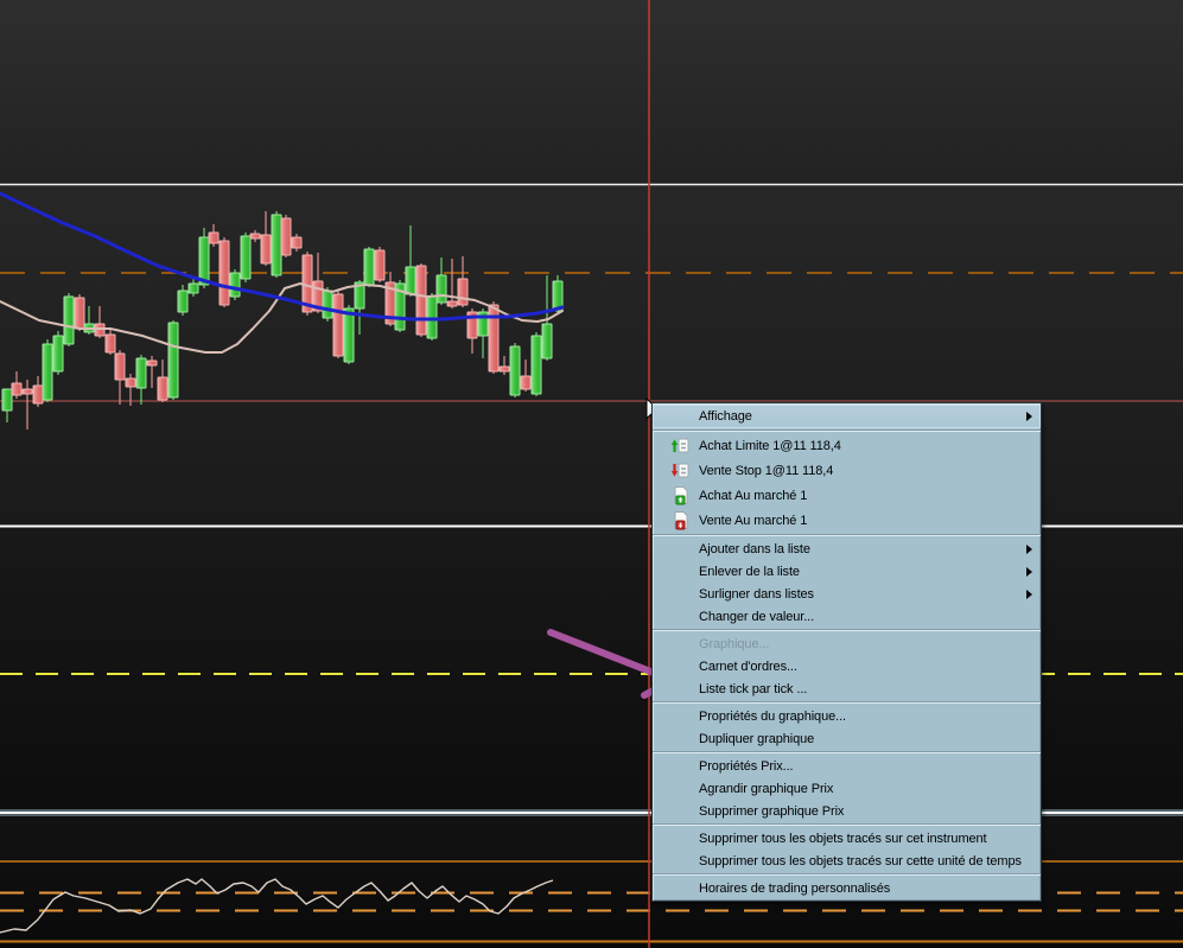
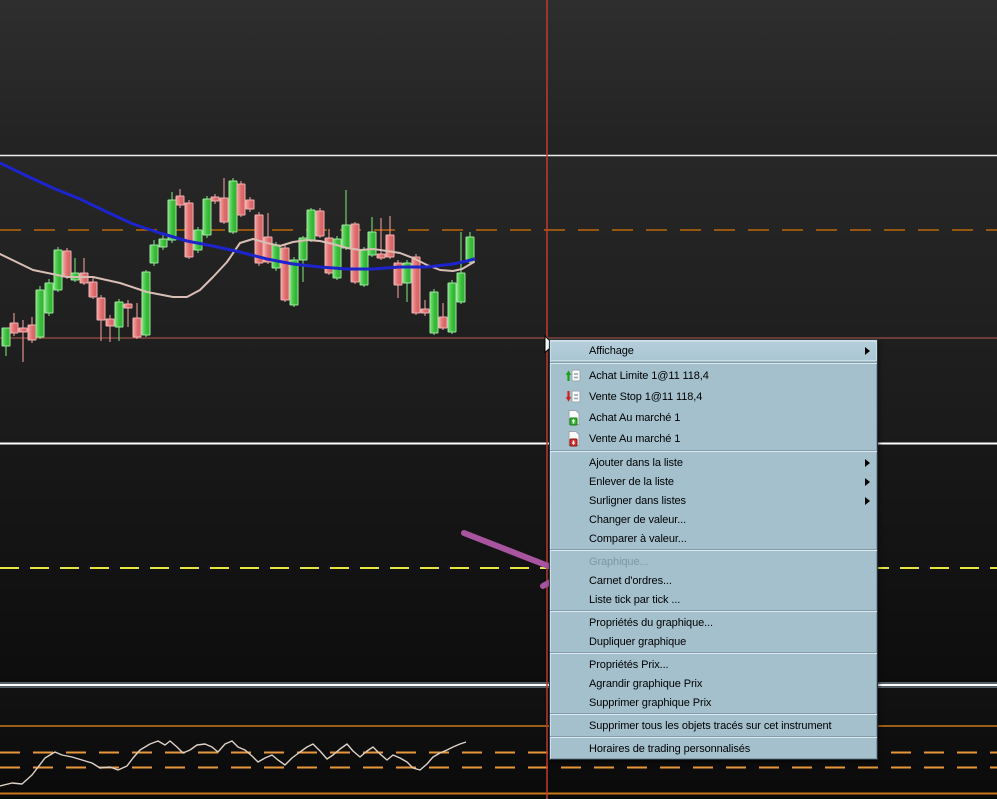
  Affichage
  Achat Limite 1@11 118,4
  Vente Stop 1@11 118,4
  Achat Au marché 1
  Vente Au marché 1
  Ajouter dans la liste
  Enlever de la liste
  Surligner dans listes
  Changer de valeur...
+ Comparer à valeur...
  Graphique...
  Carnet d'ordres...
  Liste tick par tick ...
  Propriétés du graphique...
  Dupliquer graphique
  Propriétés Prix...
  Agrandir graphique Prix
  Supprimer graphique Prix
  Supprimer tous les objets tracés sur cet instrument
- Supprimer tous les objets tracés sur cette unité de temps
  Horaires de trading personnalisés
